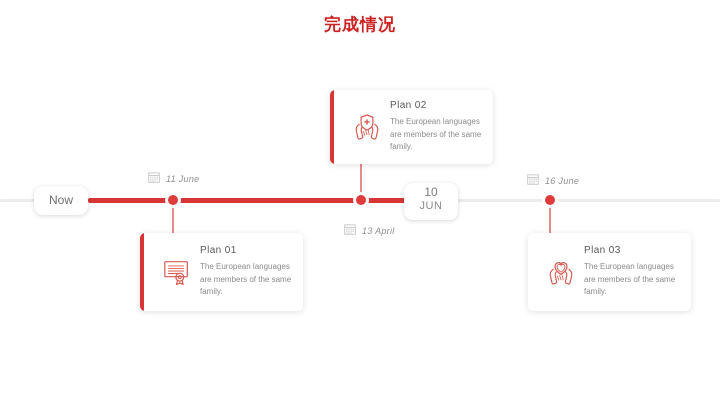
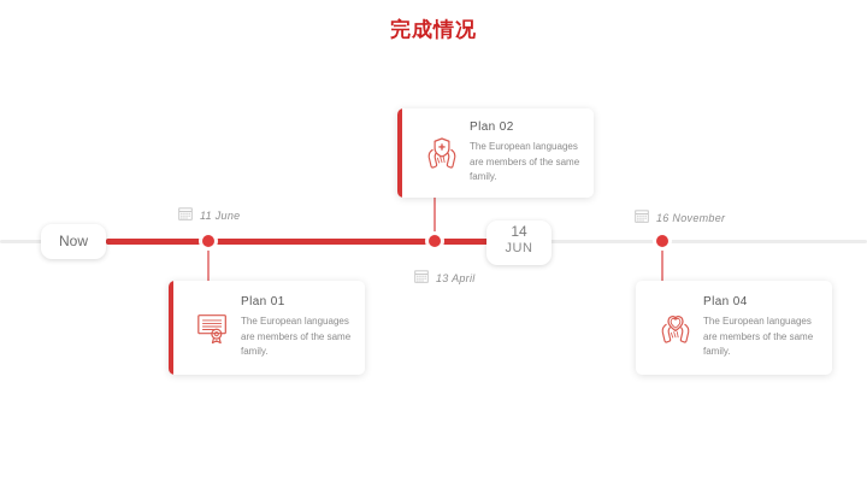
  完成情况
  Now
- 10
+ 14
  JUN
  11 June
  13 April
- 16 June
+ 16 November
  Plan 01
  The European languages are members of the same family.
  Plan 02
  The European languages are members of the same family.
- Plan 03
+ Plan 04
  The European languages are members of the same family.
